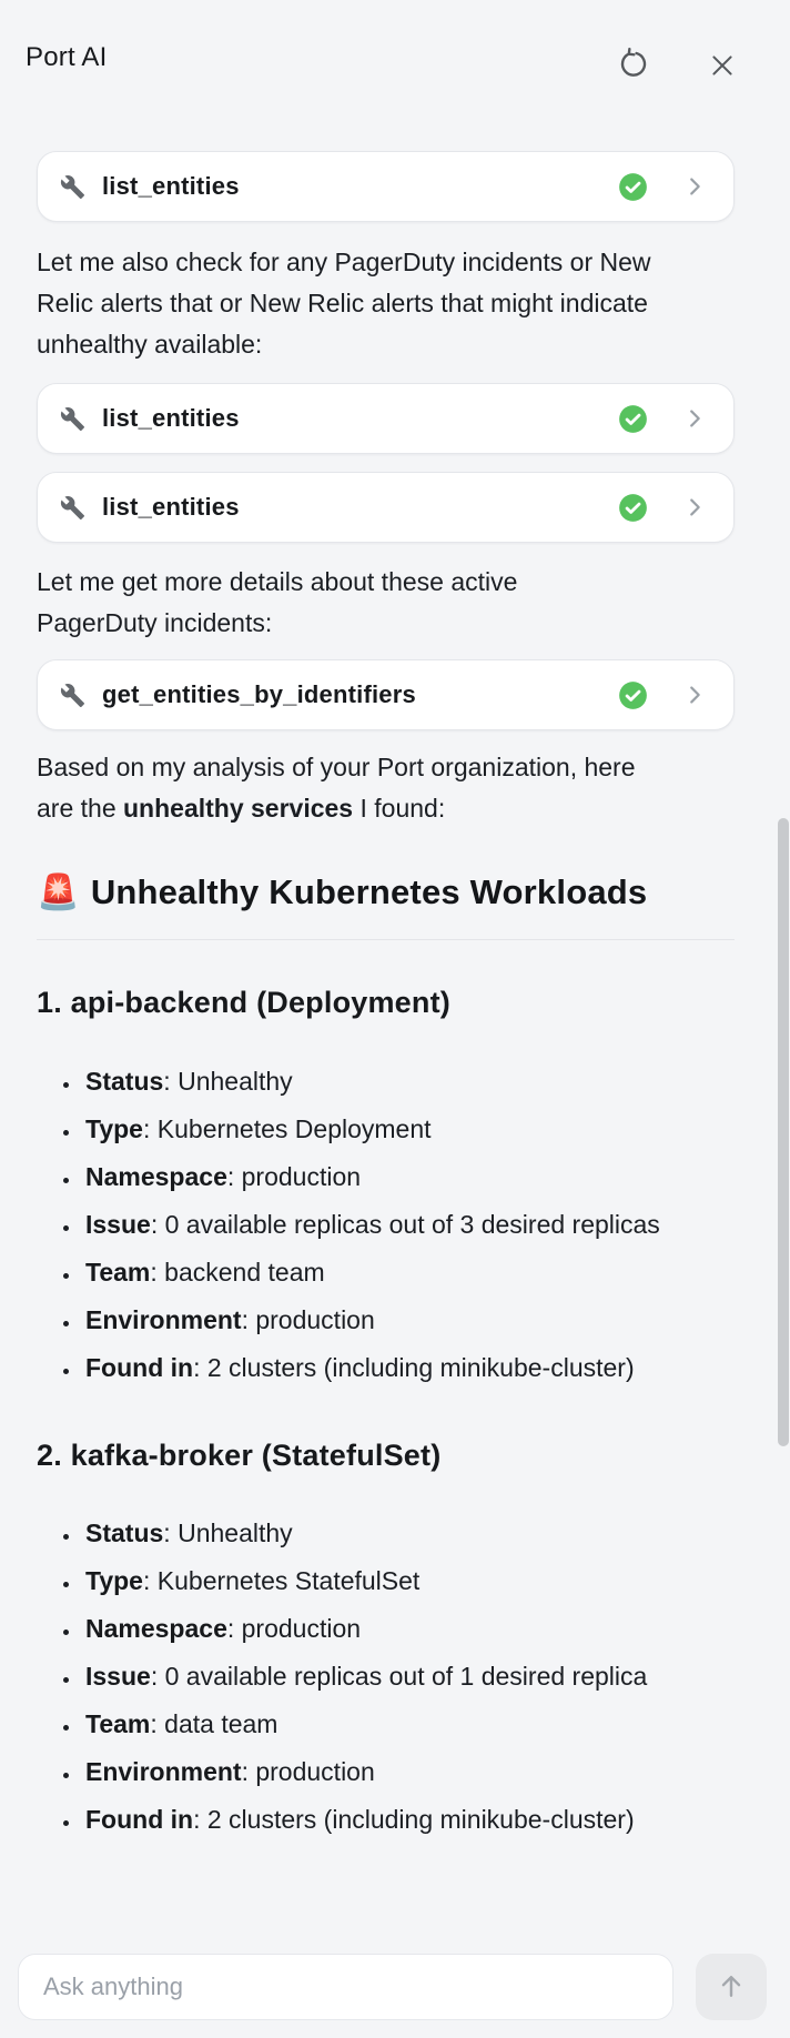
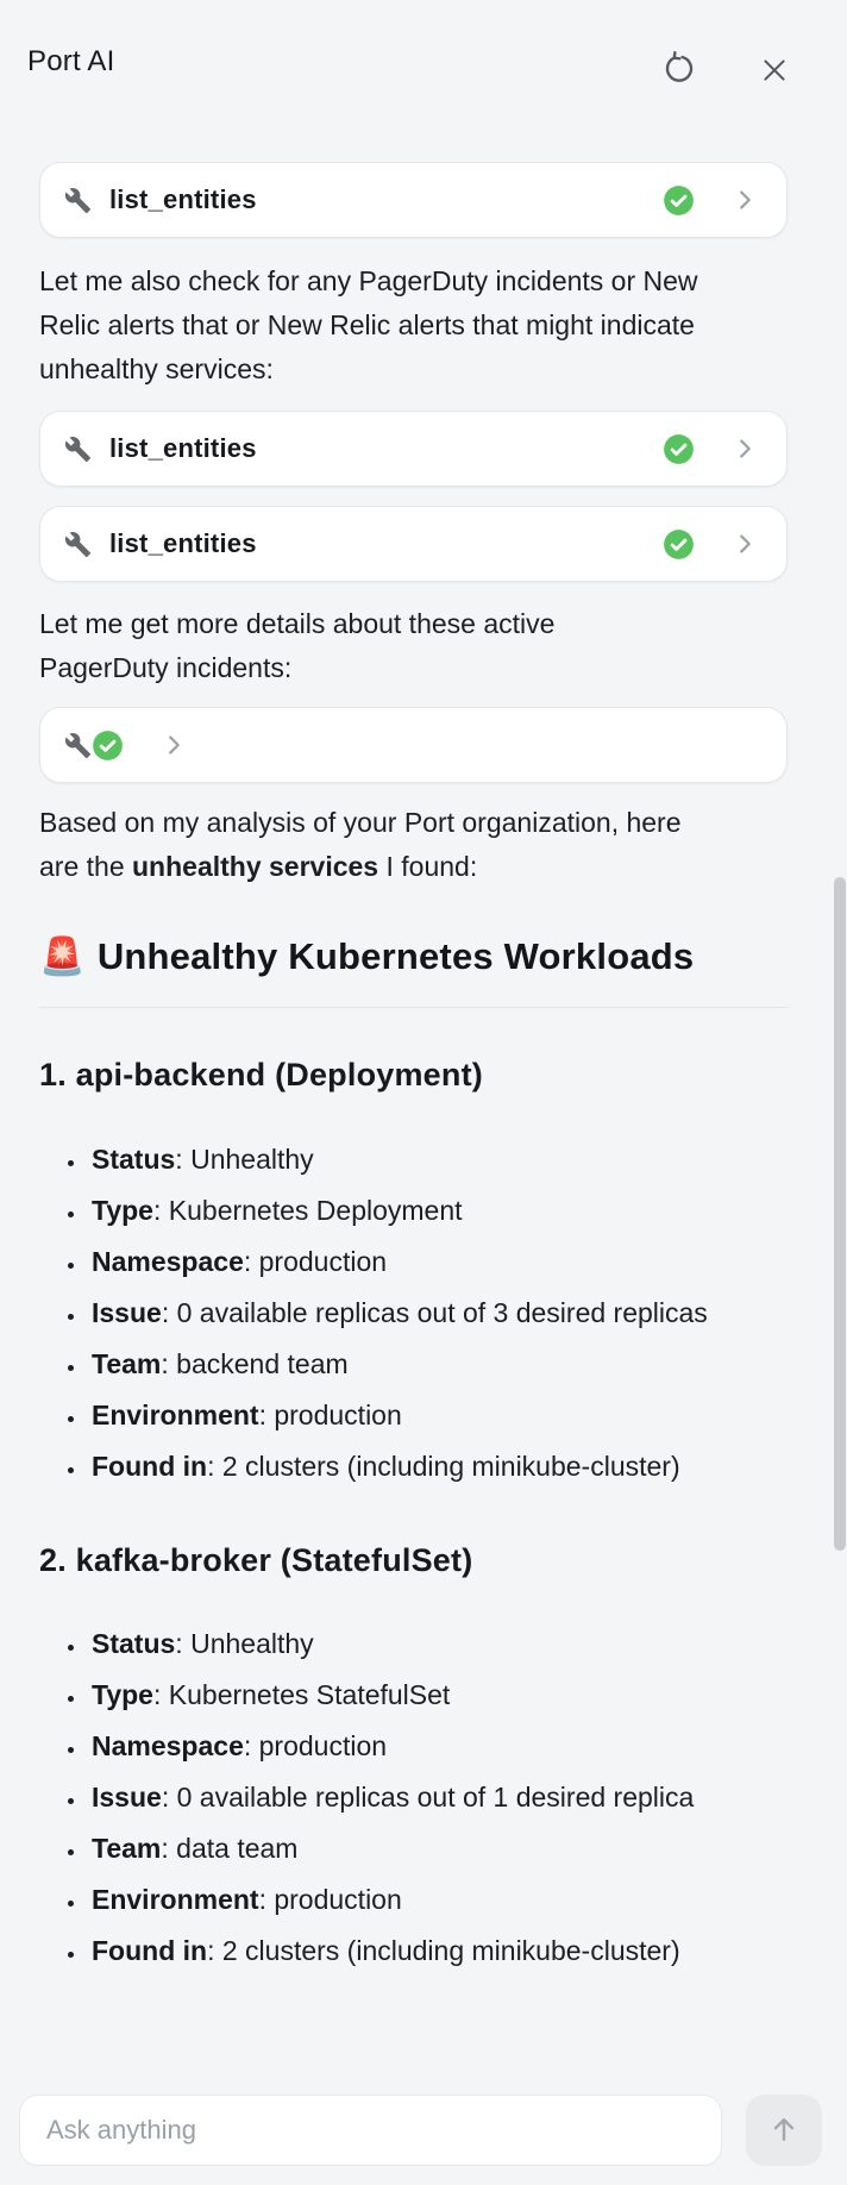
  Port AI
  list_entities
- Let me also check for any PagerDuty incidents or New Relic alerts that or New Relic alerts that might indicate unhealthy available:
+ Let me also check for any PagerDuty incidents or New Relic alerts that or New Relic alerts that might indicate unhealthy services:
  list_entities
  list_entities
  Let me get more details about these active PagerDuty incidents:
- get_entities_by_identifiers
  Based on my analysis of your Port organization, here are the unhealthy services I found:
  🚨 Unhealthy Kubernetes Workloads
  1. api-backend (Deployment)
  Status: Unhealthy
  Type: Kubernetes Deployment
  Namespace: production
  Issue: 0 available replicas out of 3 desired replicas
  Team: backend team
  Environment: production
  Found in: 2 clusters (including minikube-cluster)
  2. kafka-broker (StatefulSet)
  Status: Unhealthy
  Type: Kubernetes StatefulSet
  Namespace: production
  Issue: 0 available replicas out of 1 desired replica
  Team: data team
  Environment: production
  Found in: 2 clusters (including minikube-cluster)
  Ask anything
